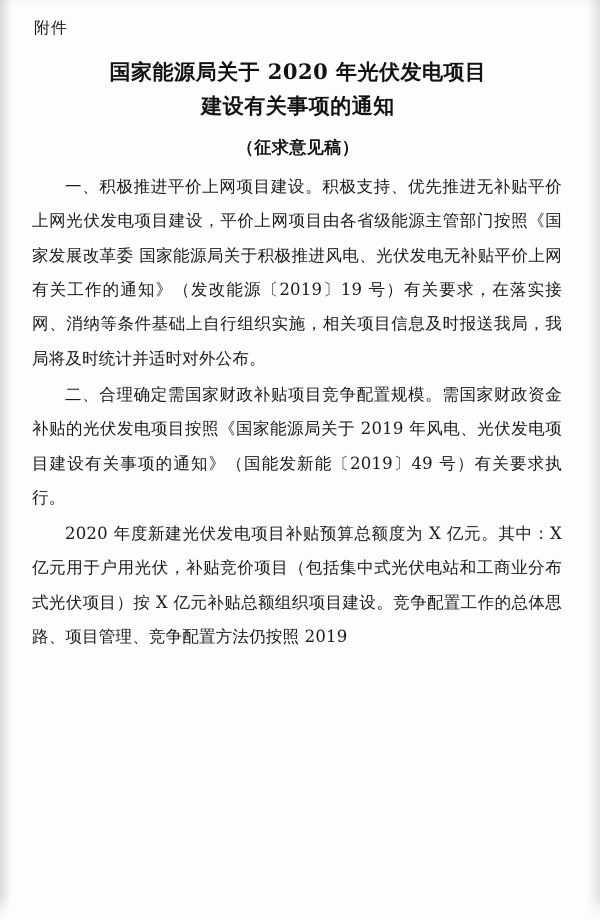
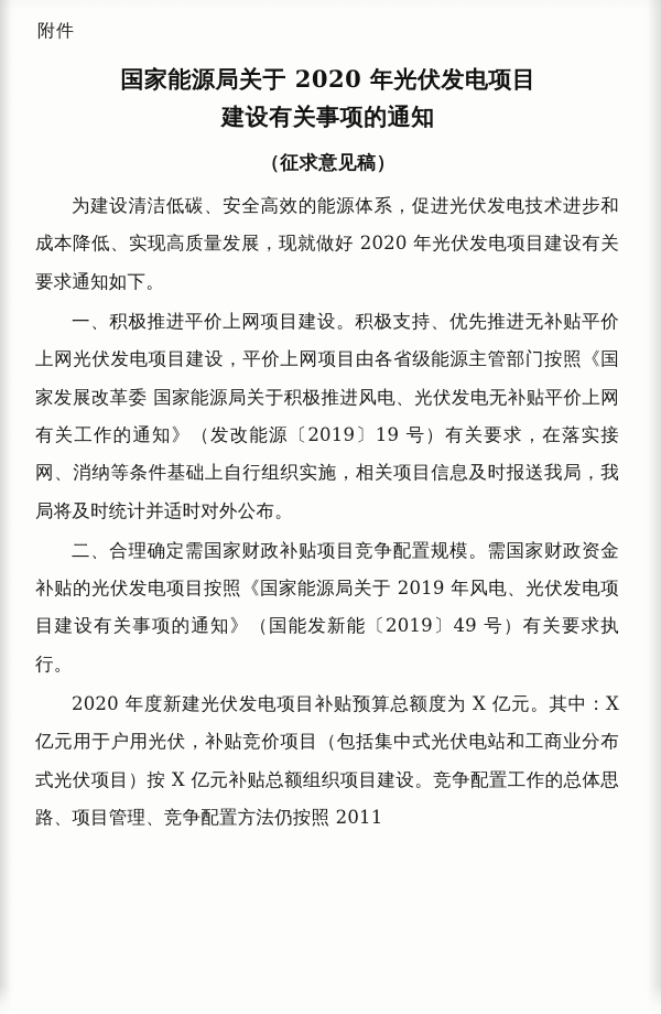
  附件
  国家能源局关于 2020 年光伏发电项目
  建设有关事项的通知
  （征求意见稿）
+ 为建设清洁低碳、安全高效的能源体系，促进光伏发电技术进步和成本降低、实现高质量发展，现就做好 2020 年光伏发电项目建设有关要求通知如下。
  一、积极推进平价上网项目建设。积极支持、优先推进无补贴平价上网光伏发电项目建设，平价上网项目由各省级能源主管部门按照《国家发展改革委 国家能源局关于积极推进风电、光伏发电无补贴平价上网有关工作的通知》（发改能源〔2019〕19 号）有关要求，在落实接网、消纳等条件基础上自行组织实施，相关项目信息及时报送我局，我局将及时统计并适时对外公布。
  二、合理确定需国家财政补贴项目竞争配置规模。需国家财政资金补贴的光伏发电项目按照《国家能源局关于 2019 年风电、光伏发电项目建设有关事项的通知》（国能发新能〔2019〕49 号）有关要求执行。
- 2020 年度新建光伏发电项目补贴预算总额度为 X 亿元。其中：X 亿元用于户用光伏，补贴竞价项目（包括集中式光伏电站和工商业分布式光伏项目）按 X 亿元补贴总额组织项目建设。竞争配置工作的总体思路、项目管理、竞争配置方法仍按照 2019
+ 2020 年度新建光伏发电项目补贴预算总额度为 X 亿元。其中：X 亿元用于户用光伏，补贴竞价项目（包括集中式光伏电站和工商业分布式光伏项目）按 X 亿元补贴总额组织项目建设。竞争配置工作的总体思路、项目管理、竞争配置方法仍按照 2011
